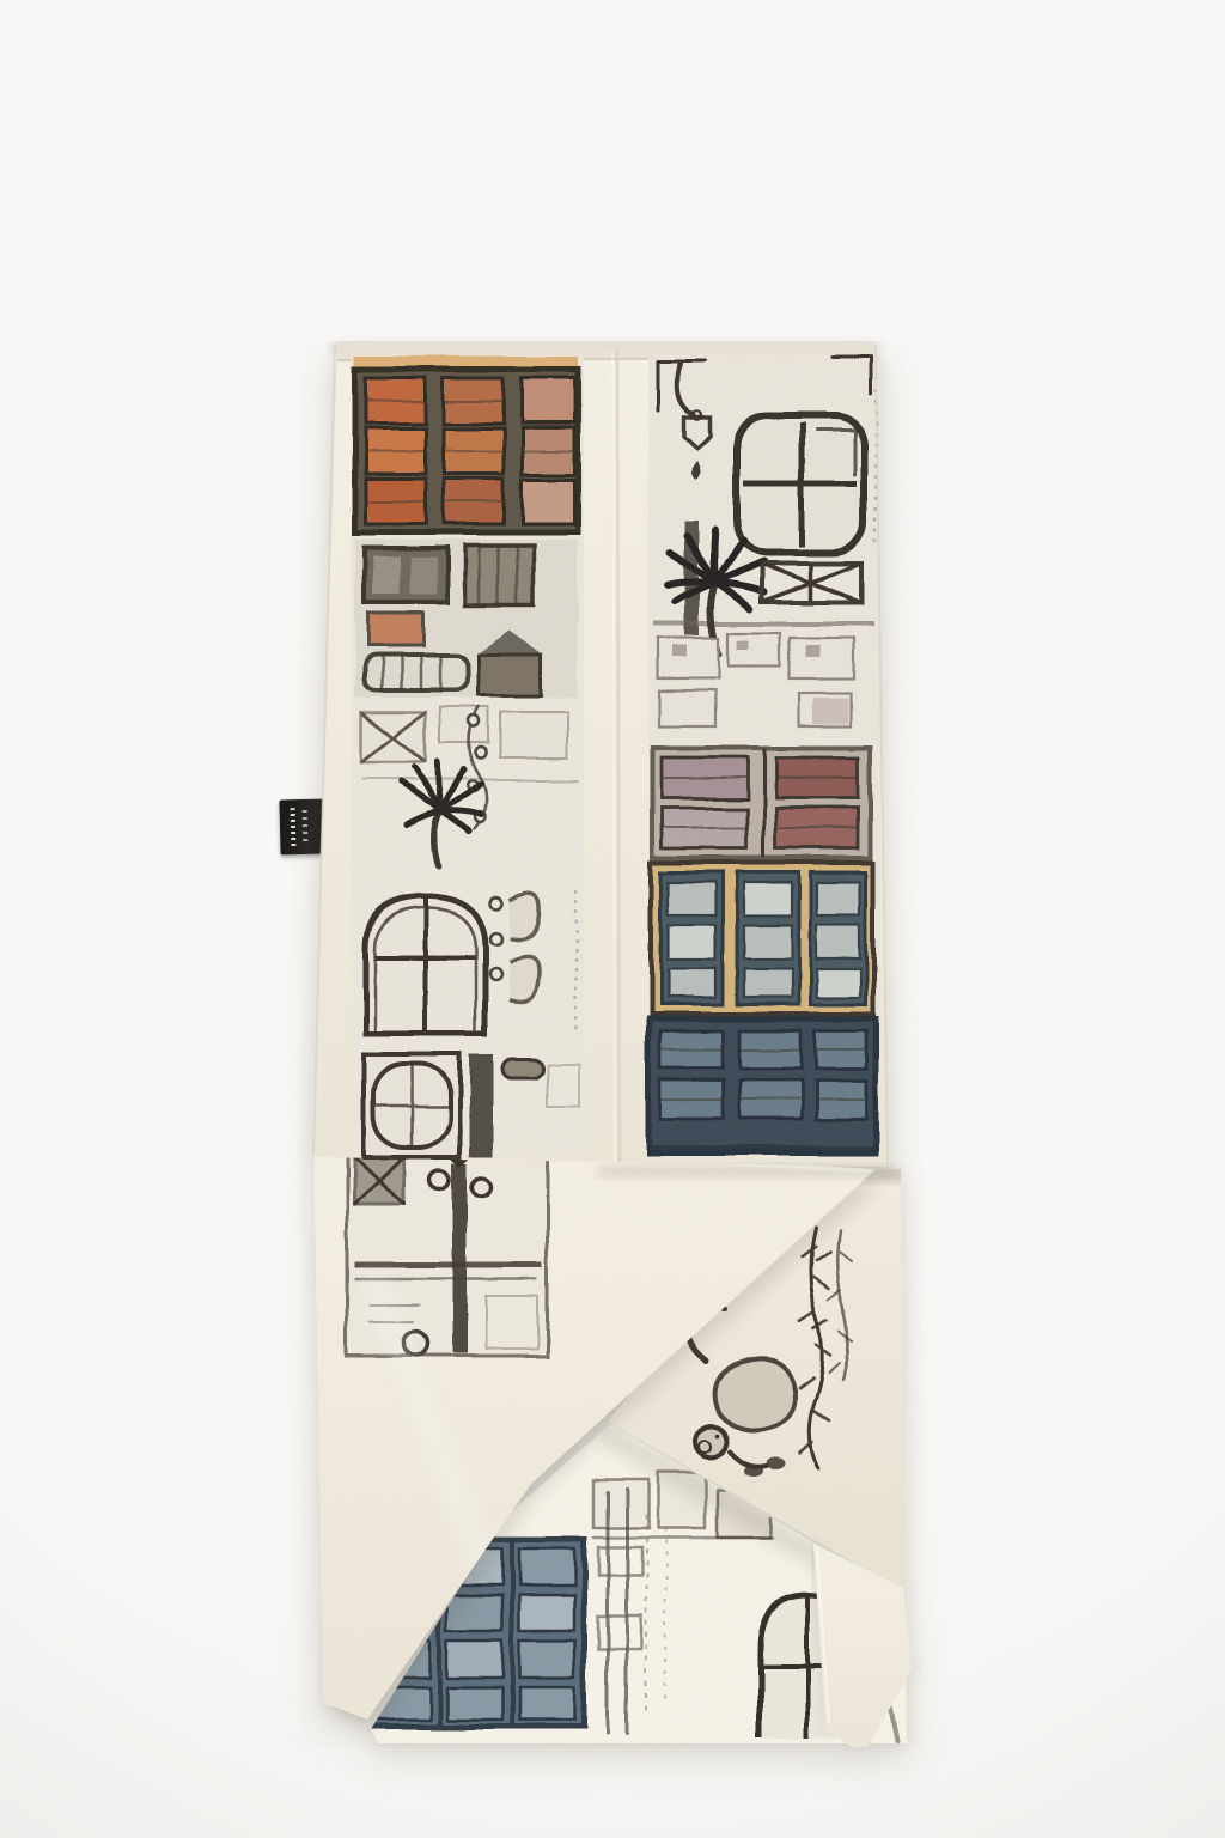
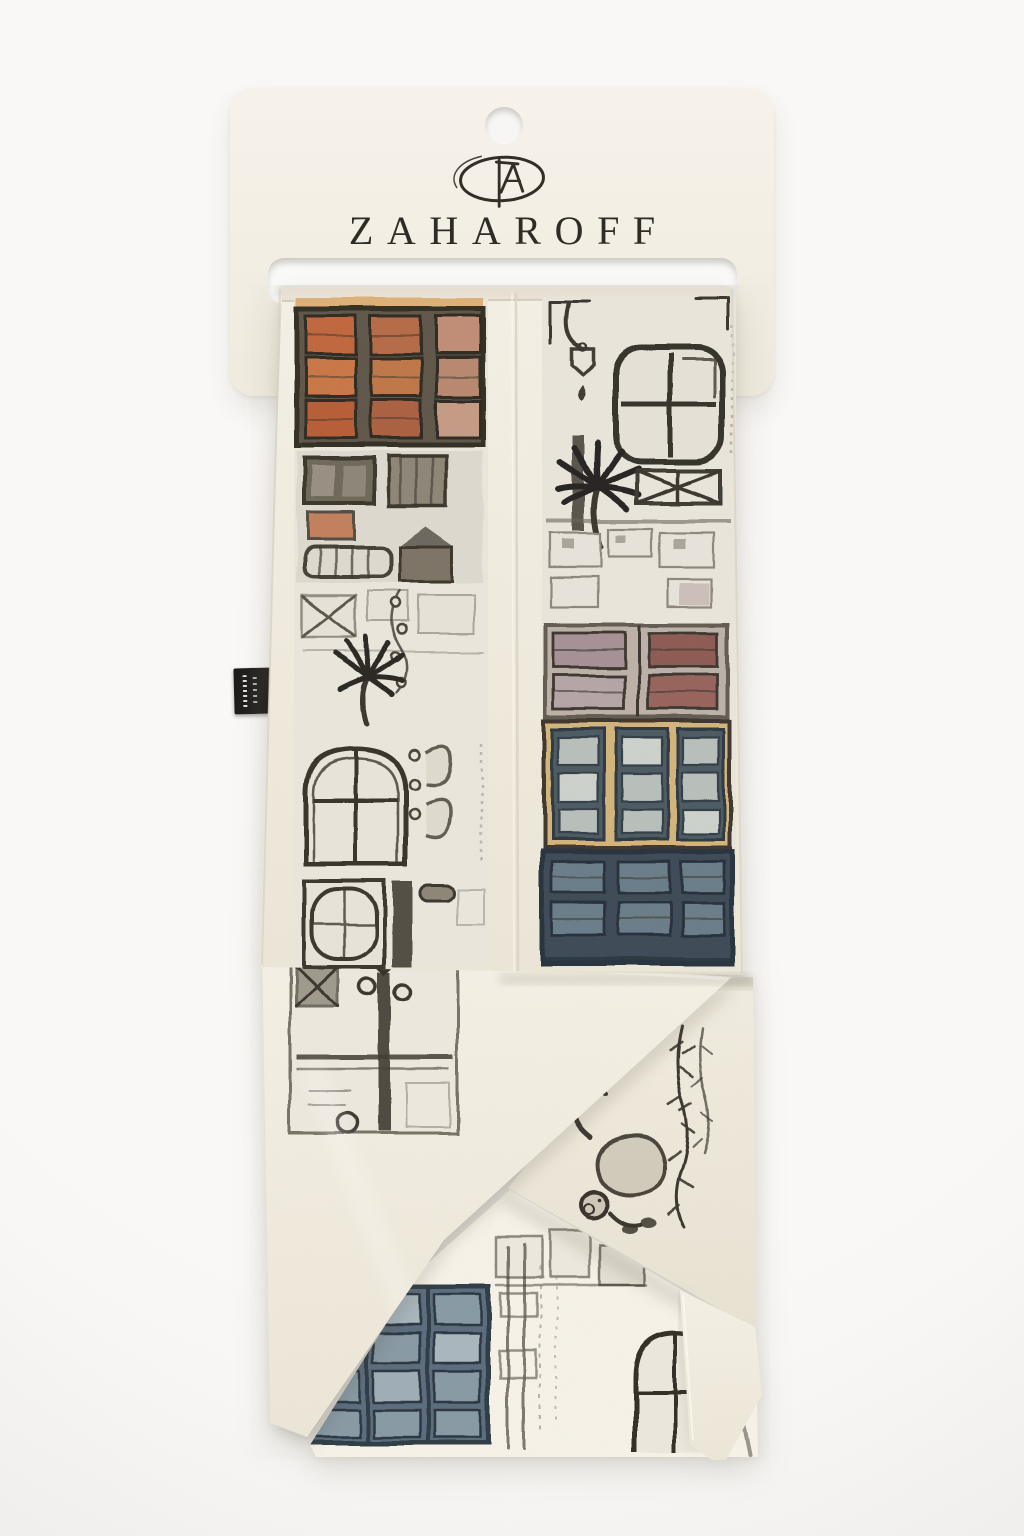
+ ZAHAROFF
